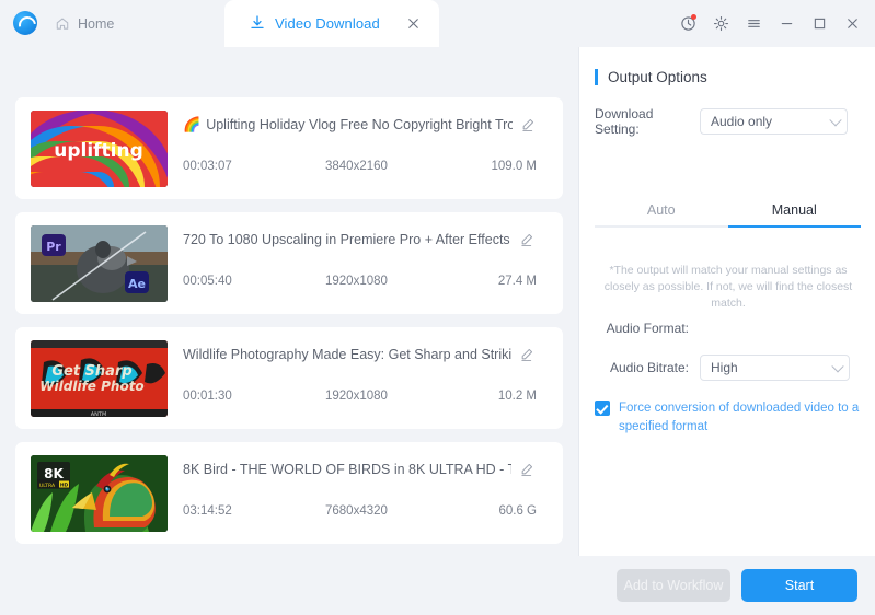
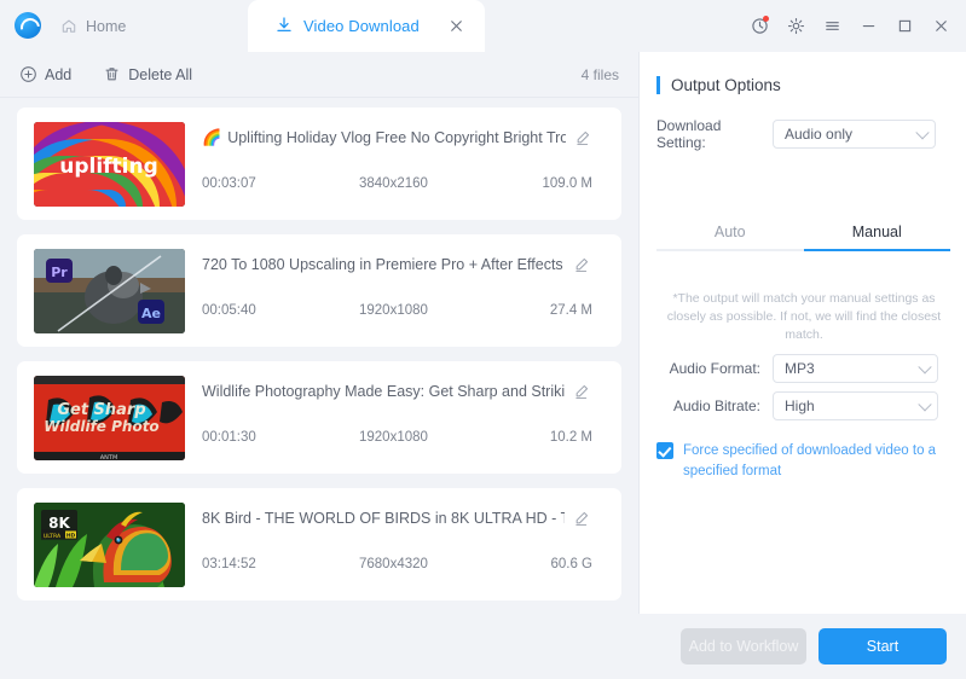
  Home
  Video Download
+ Add
+ Delete All
+ 4 files
  uplifting
  🌈
  Uplifting Holiday Vlog Free No Copyright Bright Tro
  00:03:07
  3840x2160
  109.0 M
  Pr
  Ae
  720 To 1080 Upscaling in Premiere Pro + After Effects
  00:05:40
  1920x1080
  27.4 M
  Get Sharp
  Wildlife Photo
  Wildlife Photography Made Easy: Get Sharp and Striki
  00:01:30
  1920x1080
  10.2 M
  8K
  8K Bird - THE WORLD OF BIRDS in 8K ULTRA HD -
  03:14:52
  7680x4320
  60.6 G
  Output Options
  Download Setting:
  Audio only
  Auto
  Manual
  *The output will match your manual settings as closely as possible. If not, we will find the closest match.
  Audio Format:
+ MP3
  Audio Bitrate:
  High
- Force conversion of downloaded video to a specified format
+ Force specified of downloaded video to a specified format
  Add to Workflow
  Start
